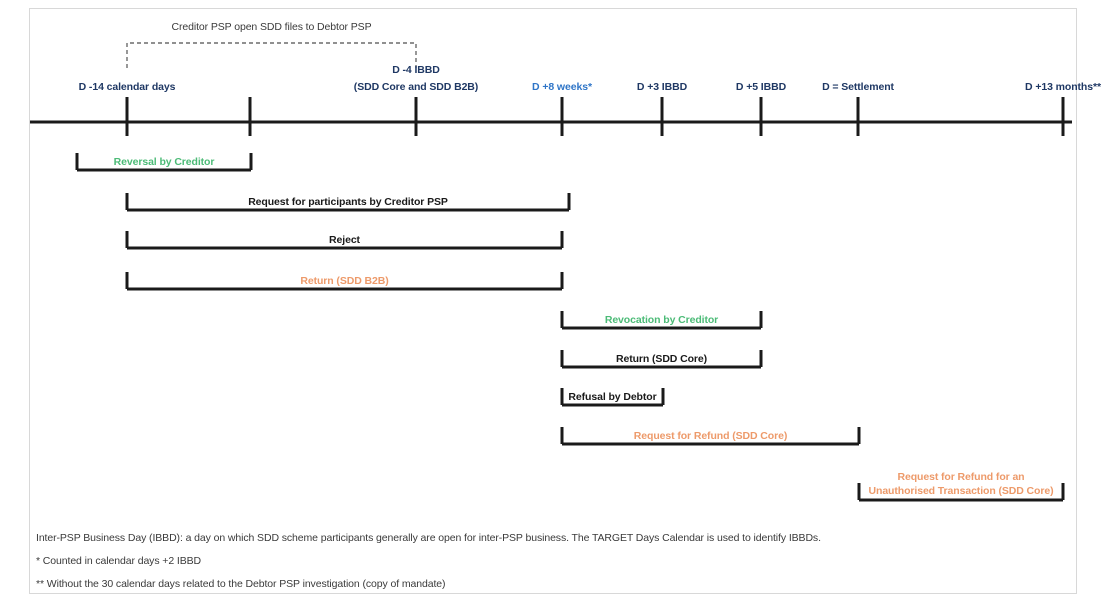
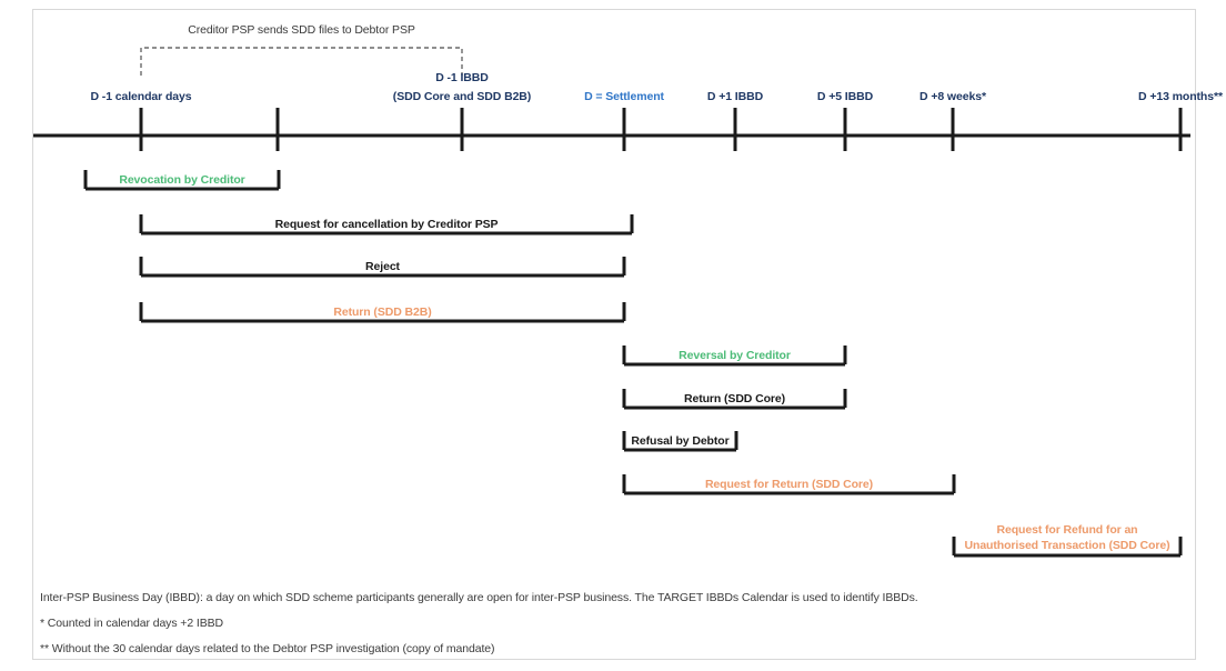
- Creditor PSP open SDD files to Debtor PSP
+ Creditor PSP sends SDD files to Debtor PSP
- D -14 calendar days
+ D -1 calendar days
  (SDD Core and SDD B2B)
- D -4 IBBD
+ D -1 IBBD
- D +8 weeks*
+ D = Settlement
- D +3 IBBD
+ D +1 IBBD
  D +5 IBBD
- D = Settlement
+ D +8 weeks*
  D +13 months**
- Reversal by Creditor
+ Revocation by Creditor
- Request for participants by Creditor PSP
+ Request for cancellation by Creditor PSP
  Reject
  Return (SDD B2B)
- Revocation by Creditor
+ Reversal by Creditor
  Return (SDD Core)
  Refusal by Debtor
- Request for Refund (SDD Core)
+ Request for Return (SDD Core)
  Request for Refund for an
  Unauthorised Transaction (SDD Core)
- Inter-PSP Business Day (IBBD): a day on which SDD scheme participants generally are open for inter-PSP business. The TARGET Days Calendar is used to identify IBBDs.
+ Inter-PSP Business Day (IBBD): a day on which SDD scheme participants generally are open for inter-PSP business. The TARGET IBBDs Calendar is used to identify IBBDs.
  * Counted in calendar days +2 IBBD
  ** Without the 30 calendar days related to the Debtor PSP investigation (copy of mandate)
